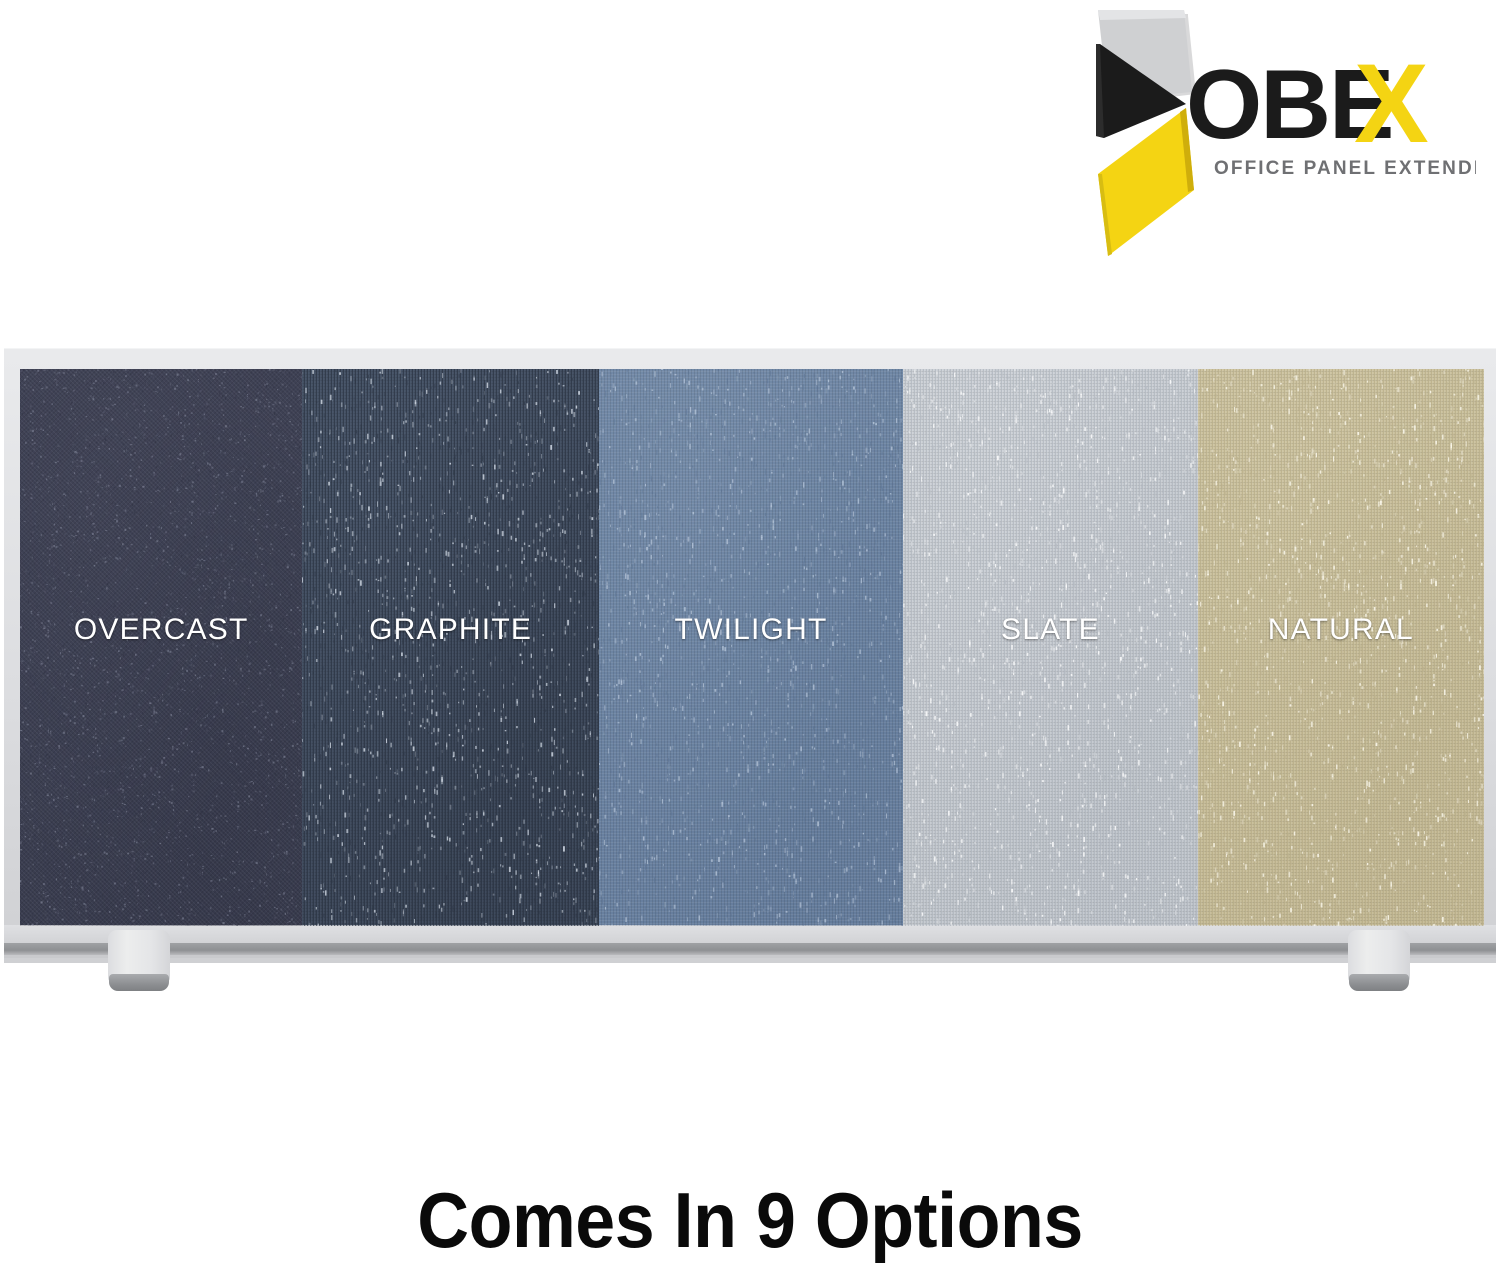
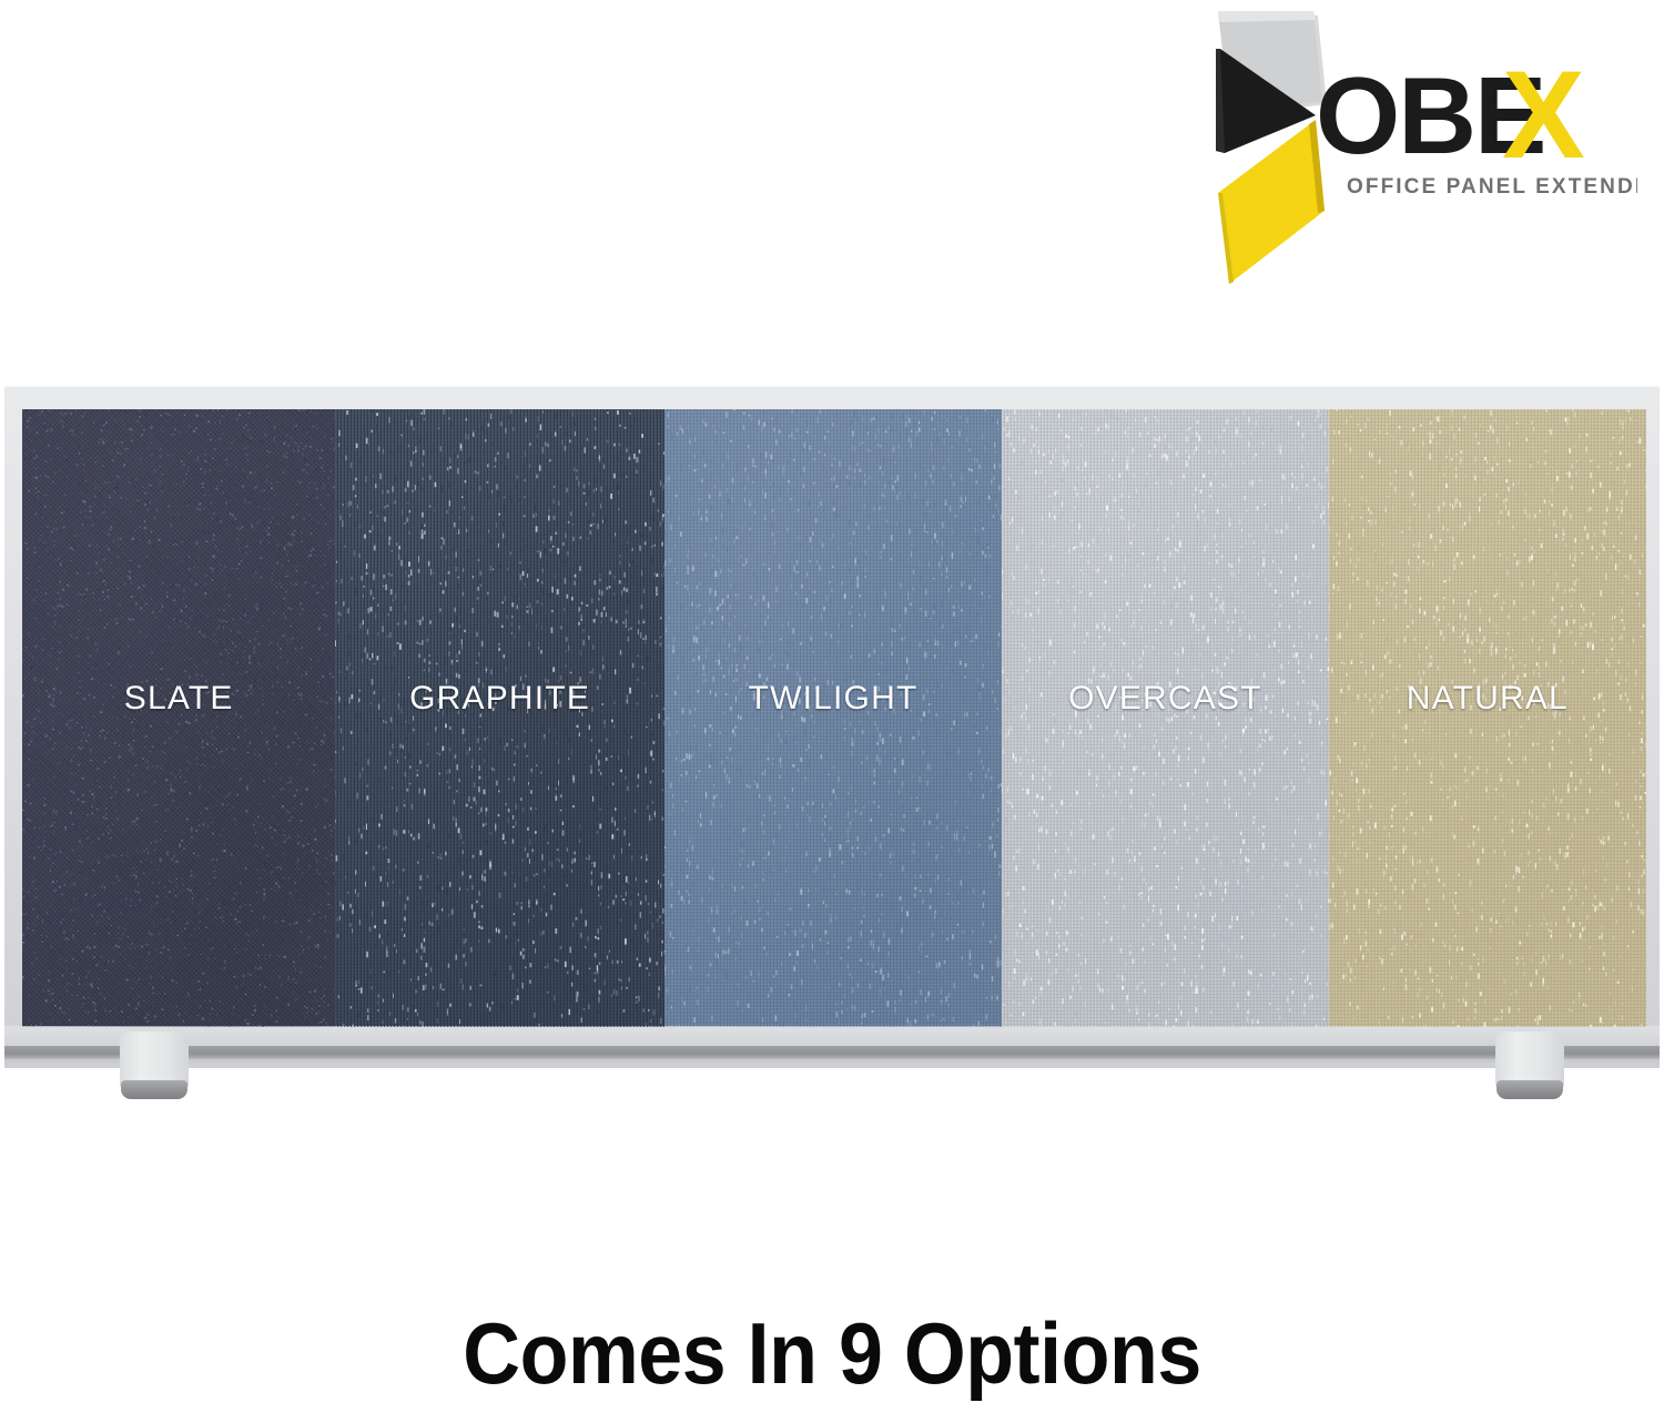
  OBE
  X
  OFFICE PANEL EXTEND
- OVERCAST
+ SLATE
  GRAPHITE
  TWILIGHT
- SLATE
+ OVERCAST
  NATURAL
  Comes In 9 Options
